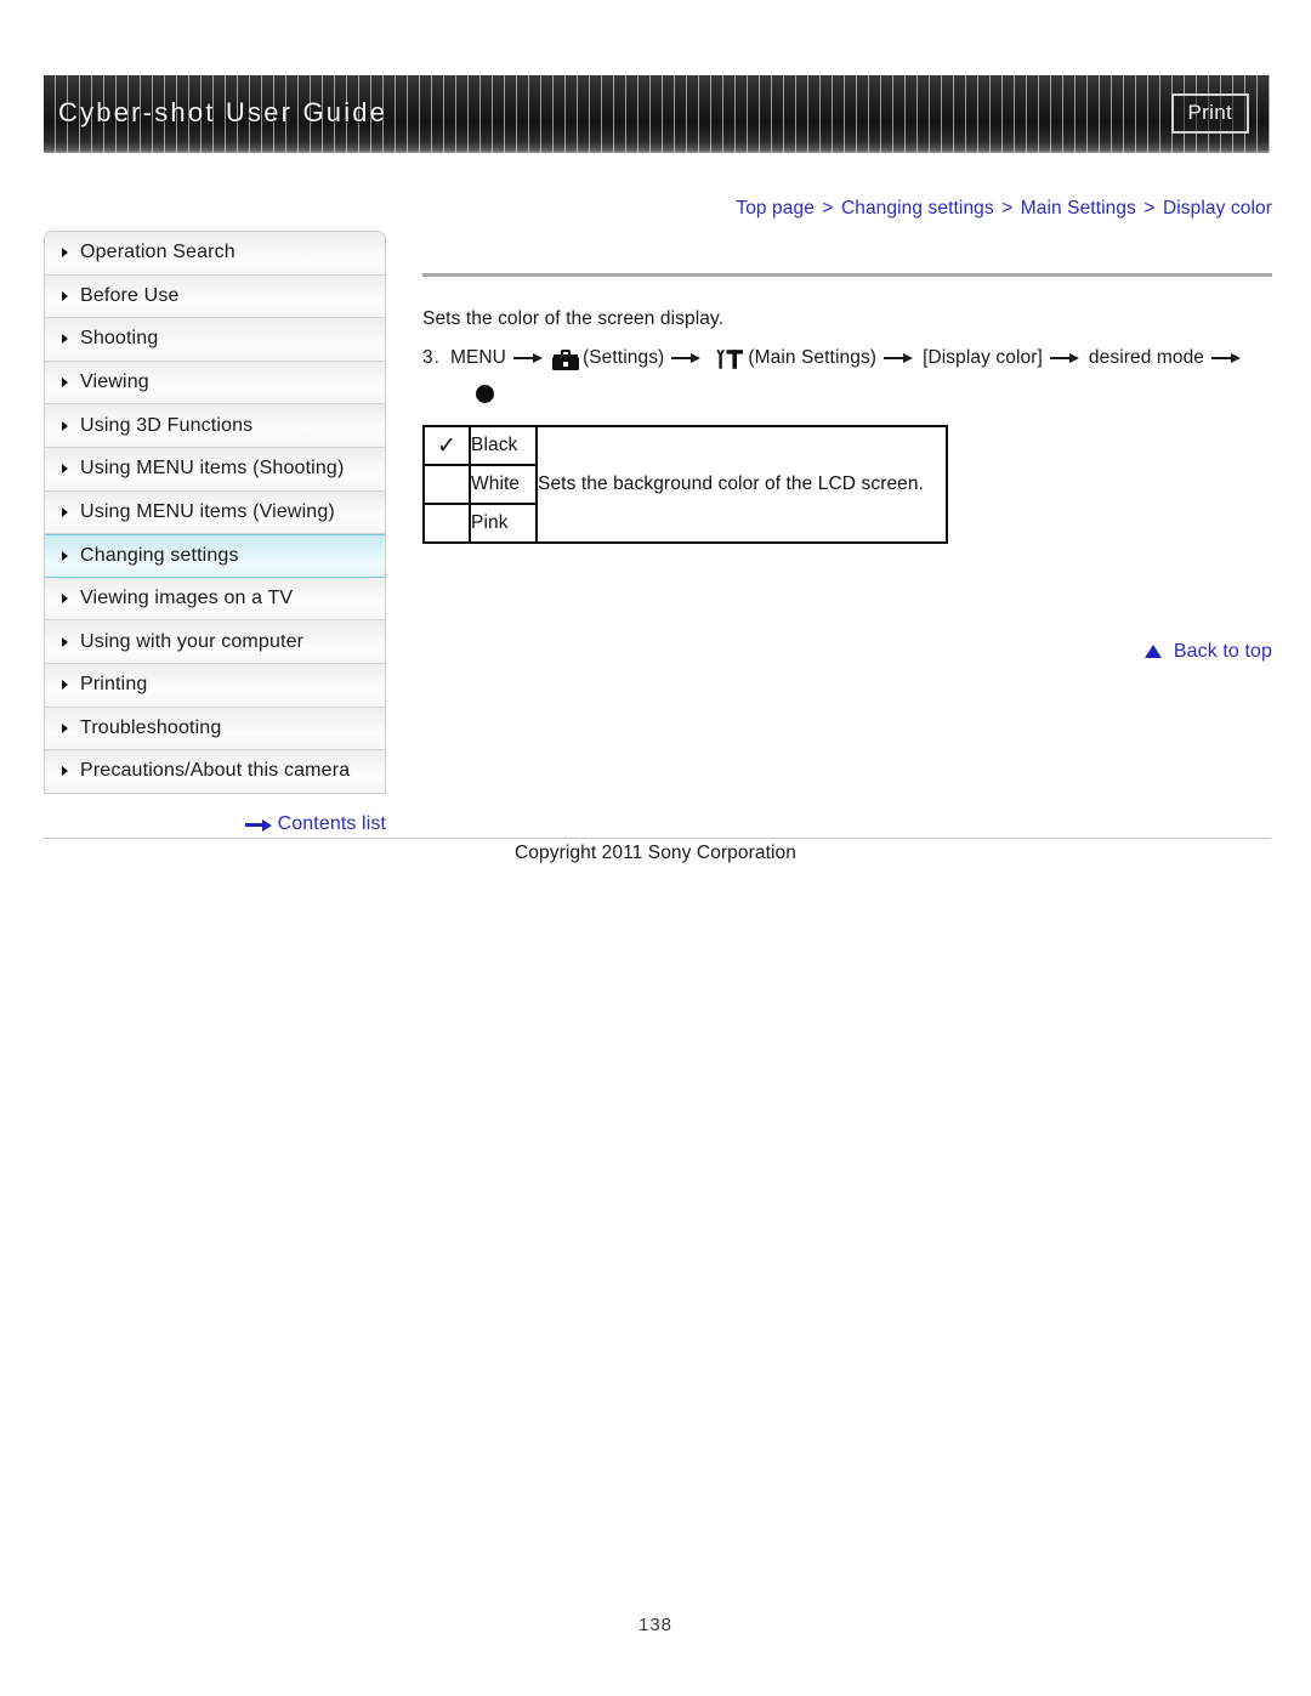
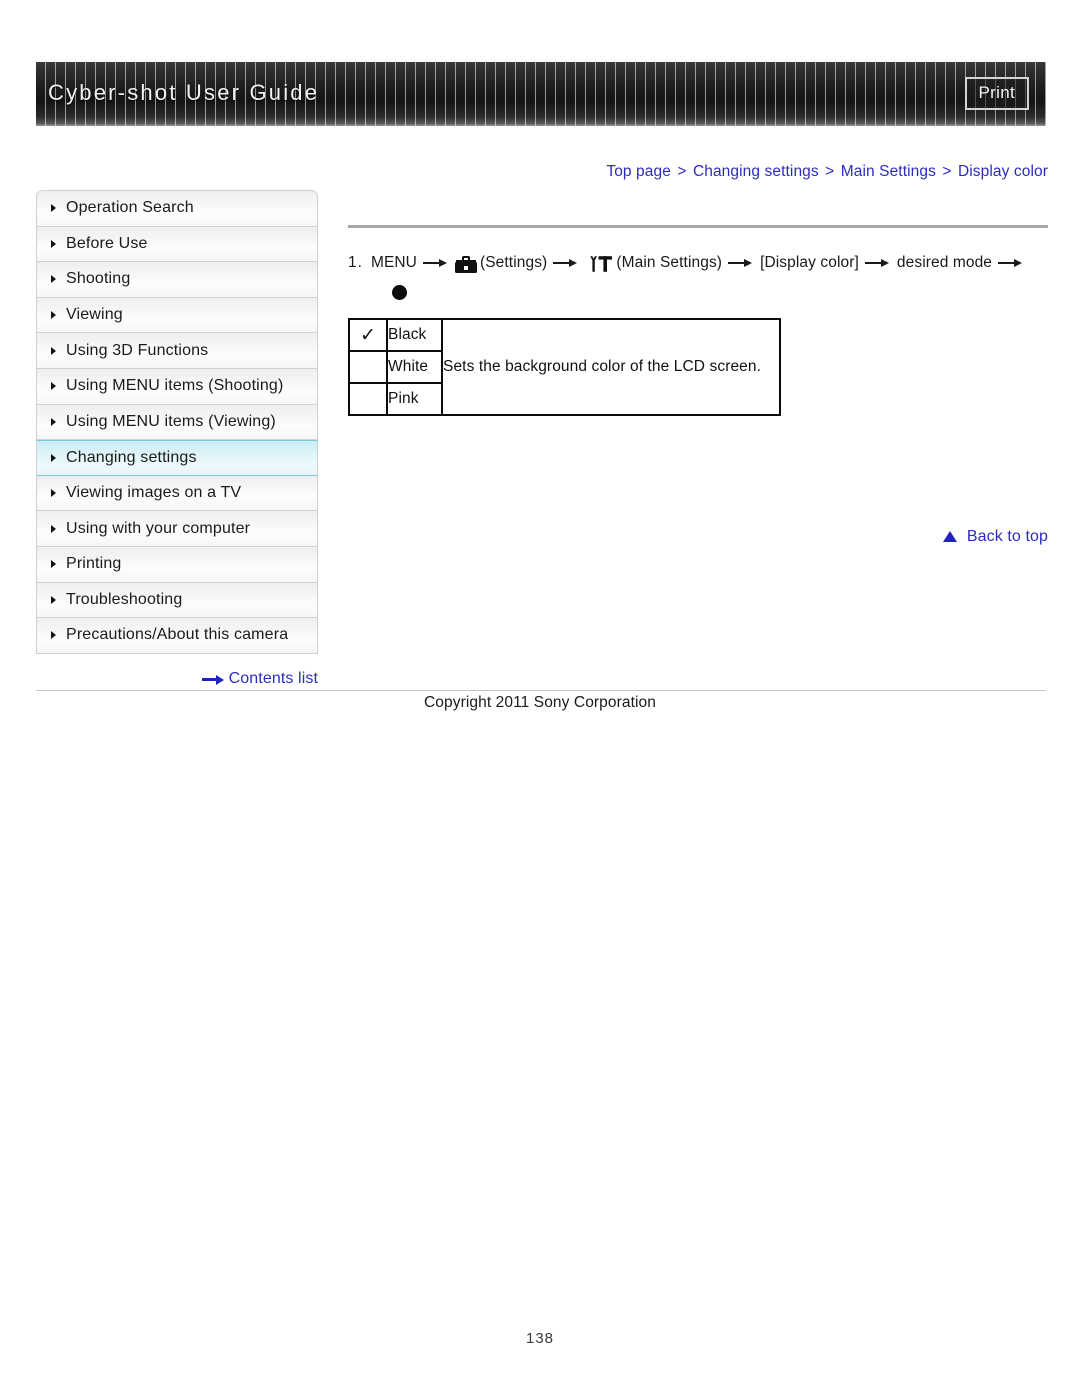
  Cyber-shot User Guide
  Print
  Top page > Changing settings > Main Settings > Display color
  Operation Search
  Before Use
  Shooting
  Viewing
  Using 3D Functions
  Using MENU items (Shooting)
  Using MENU items (Viewing)
  Changing settings
  Viewing images on a TV
  Using with your computer
  Printing
  Troubleshooting
  Precautions/About this camera
  Contents list
- Sets the color of the screen display.
- 3.
+ 1.
  MENU
  (Settings)
  (Main Settings)
  [Display color]
  desired mode
  ✓	Black	Sets the background color of the LCD screen.
  	White
  	Pink
  Back to top
  Copyright 2011 Sony Corporation
  138
